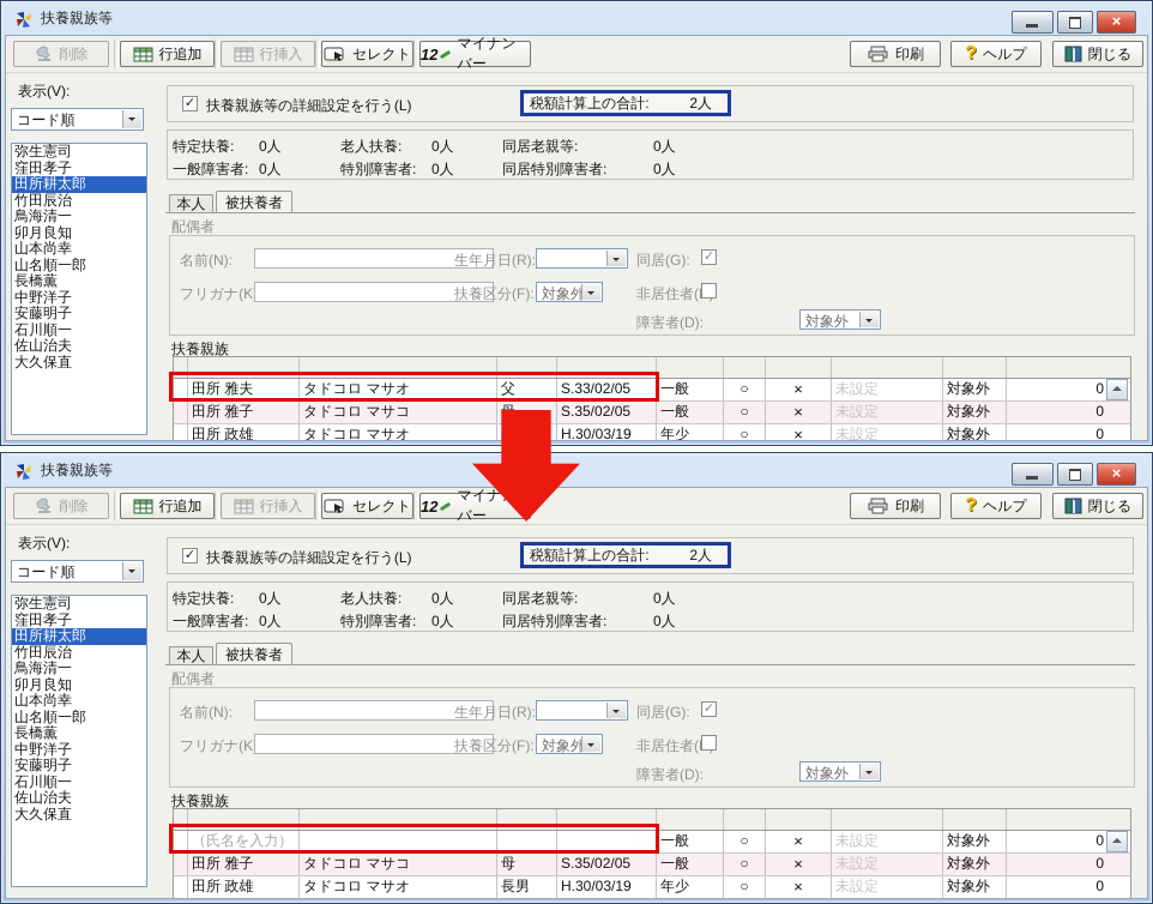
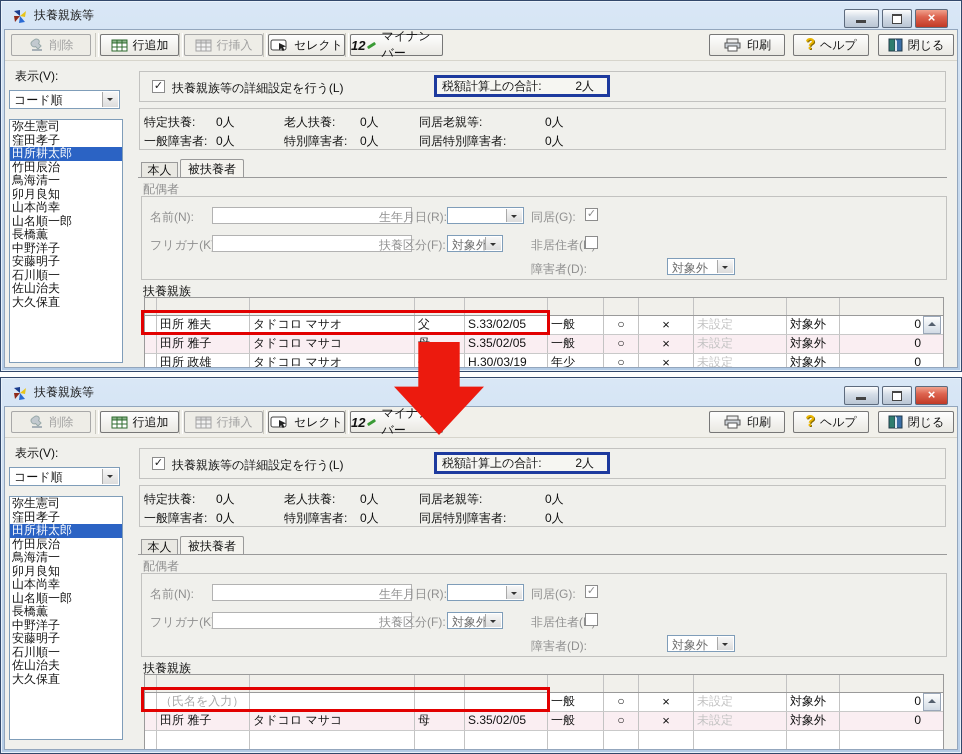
  扶養親族等
  ×
  削除
  行追加
  行挿入
  セレクト
  12
  マイナンバー
  印刷
  ?
  ヘルプ
  閉じる
  表示(V):
  コード順
  弥生憲司
  窪田孝子
  田所耕太郎
  竹田辰治
  鳥海清一
  卯月良知
  山本尚幸
  山名順一郎
  長橋薫
  中野洋子
  安藤明子
  石川順一
  佐山治夫
  大久保直
  扶養親族等の詳細設定を行う(L)
  税額計算上の合計:
  2人
  特定扶養:
  0人
  老人扶養:
  0人
  同居老親等:
  0人
  一般障害者:
  0人
  特別障害者:
  0人
  同居特別障害者:
  0人
  本人
  被扶養者
  配偶者
  名前(N):
  生年月日(R):
  同居(G):
  フリガナ(K
  扶養区分(F):
  対象外
  障害者(D):
  対象外
  扶養親族
  田所 雅夫 タドコロ マサオ 父 S.33/02/05 一般 ○ × 未設定 対象外 0
  田所 雅子 タドコロ マサコ S.35/02/05 一般 ○ × 未設定 対象外 0
  田所 政雄 タドコロ マサオ H.30/03/19 年少 ○ × 未設定 対象外 0
  扶養親族等
  ×
  削除
  行追加
  行挿入
  セレクト
  12
  マイナバー
  印刷
  ?
  ヘルプ
  閉じる
  表示(V):
  コード順
  弥生憲司
  窪田孝子
  田所耕太郎
  竹田辰治
  鳥海清一
  卯月良知
  山本尚幸
  山名順一郎
  長橋薫
  中野洋子
  安藤明子
  石川順一
  佐山治夫
  大久保直
  扶養親族等の詳細設定を行う(L)
  税額計算上の合計:
  2人
  特定扶養:
  0人
  老人扶養:
  0人
  同居老親等:
  0人
  一般障害者:
  0人
  特別障害者:
  0人
  同居特別障害者:
  0人
  本人
  被扶養者
  配偶者
  名前(N):
  生年月日(R):
  同居(G):
  フリガナ(K
  扶養区分(F):
  対象外
  障害者(D):
  対象外
  扶養親族
  （氏名を入力） 一般 ○ × 未設定 対象外 0
  田所 雅子 タドコロ マサコ 母 S.35/02/05 一般 ○ × 未設定 対象外 0
- 田所 政雄 タドコロ マサオ 長男 H.30/03/19 年少 ○ × 未設定 対象外 0
